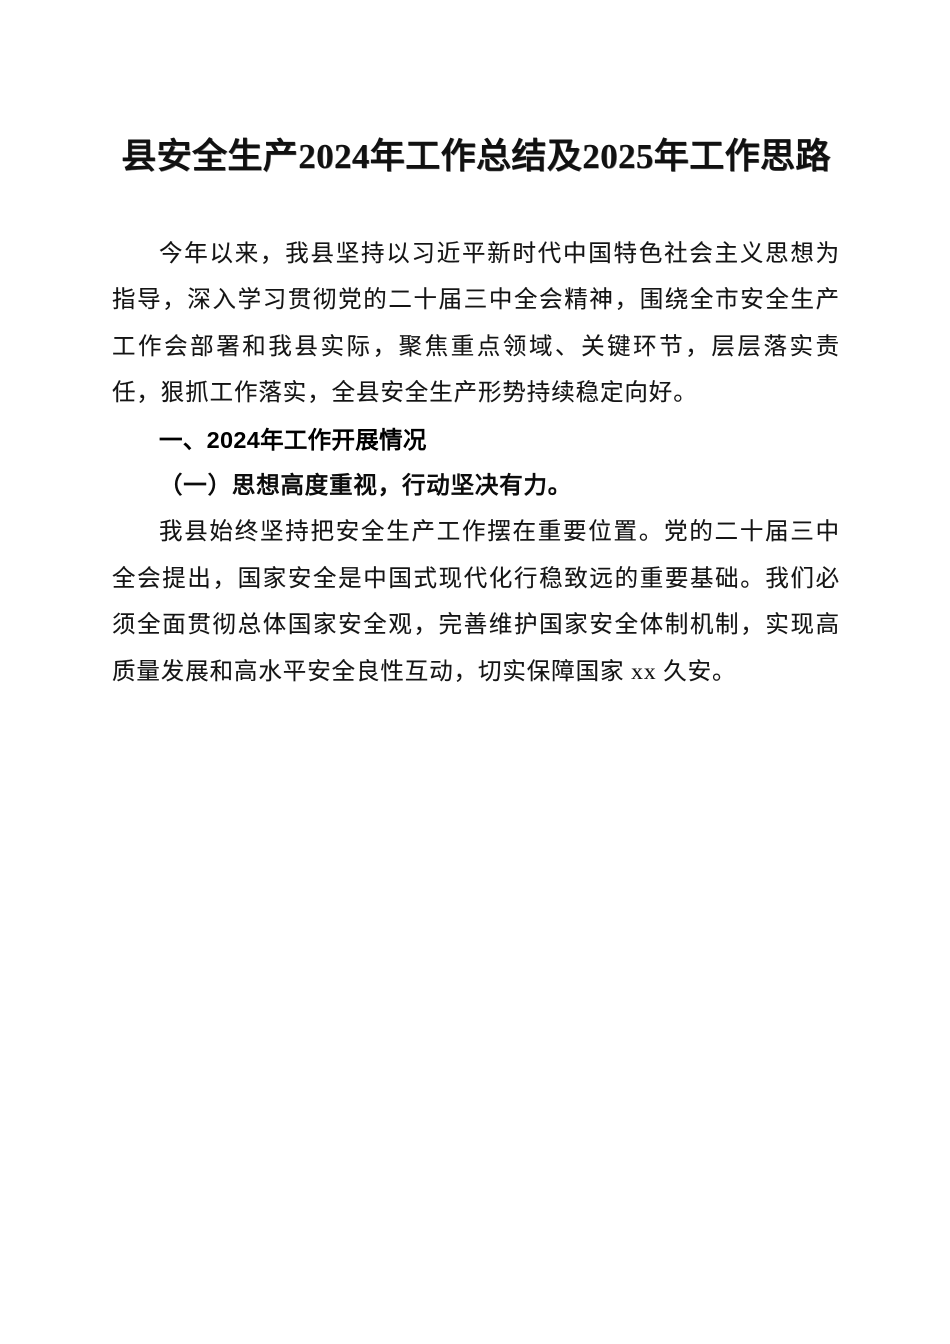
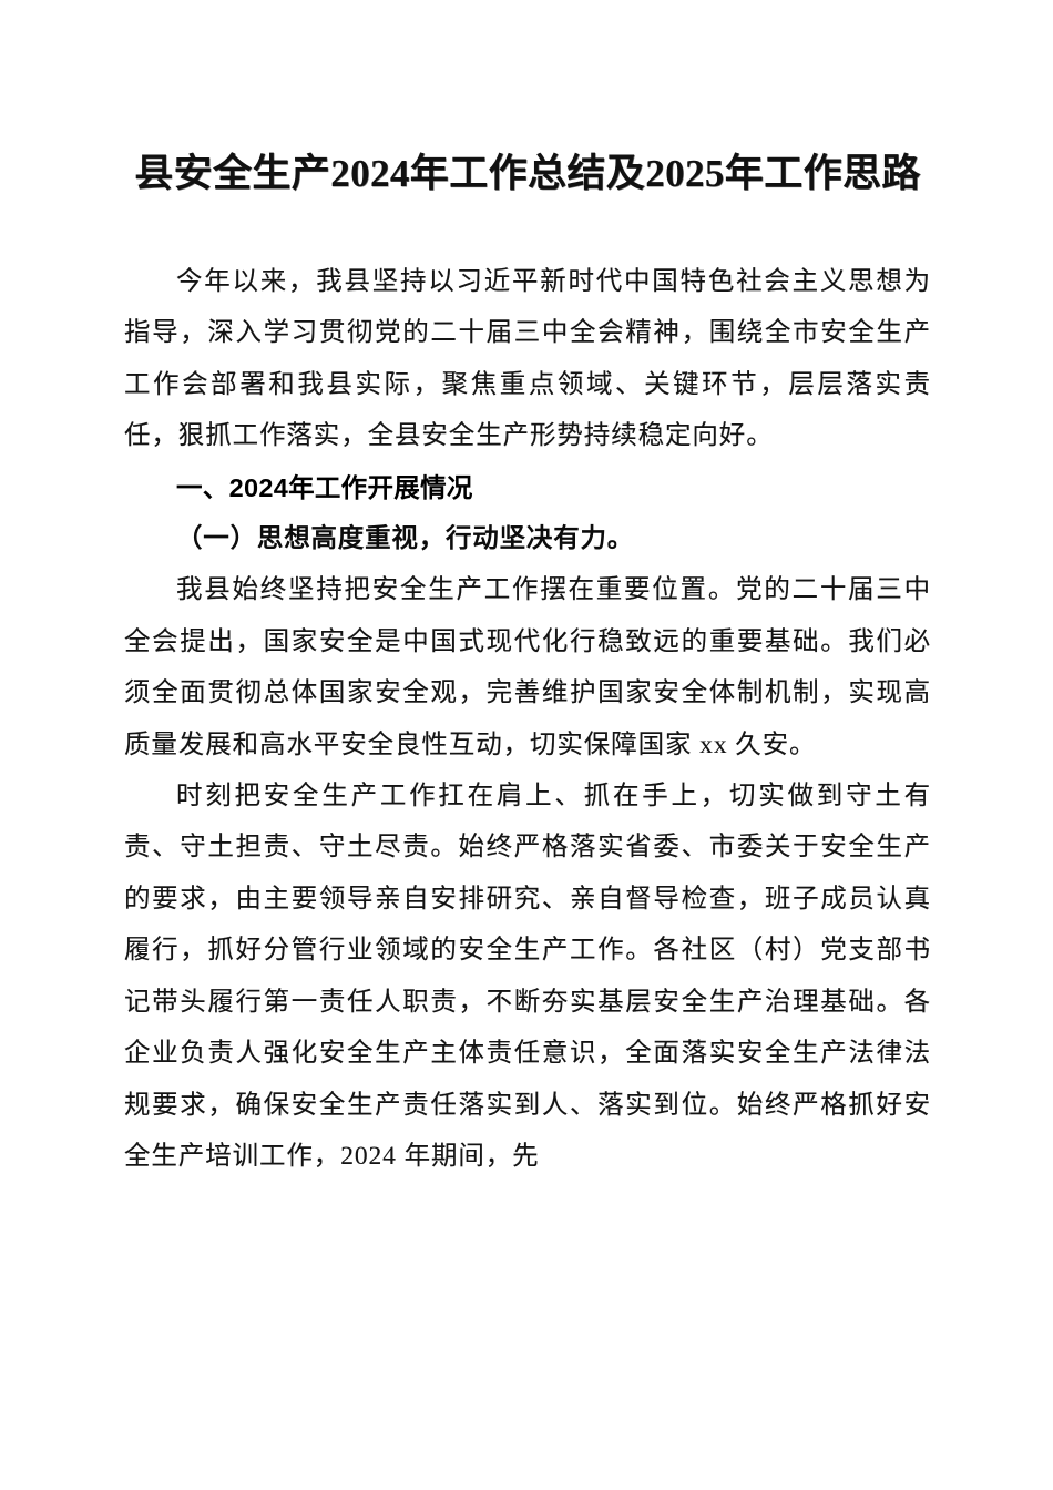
  县安全生产2024年工作总结及2025年工作思路
  今年以来，我县坚持以习近平新时代中国特色社会主义思想为指导，深入学习贯彻党的二十届三中全会精神，围绕全市安全生产工作会部署和我县实际，聚焦重点领域、关键环节，层层落实责任，狠抓工作落实，全县安全生产形势持续稳定向好。
  一、2024年工作开展情况
  （一）思想高度重视，行动坚决有力。
  我县始终坚持把安全生产工作摆在重要位置。党的二十届三中全会提出，国家安全是中国式现代化行稳致远的重要基础。我们必须全面贯彻总体国家安全观，完善维护国家安全体制机制，实现高质量发展和高水平安全良性互动，切实保障国家 xx 久安。
+ 时刻把安全生产工作扛在肩上、抓在手上，切实做到守土有责、守土担责、守土尽责。始终严格落实省委、市委关于安全生产的要求，由主要领导亲自安排研究、亲自督导检查，班子成员认真履行，抓好分管行业领域的安全生产工作。各社区（村）党支部书记带头履行第一责任人职责，不断夯实基层安全生产治理基础。各企业负责人强化安全生产主体责任意识，全面落实安全生产法律法规要求，确保安全生产责任落实到人、落实到位。始终严格抓好安全生产培训工作，2024 年期间，先
